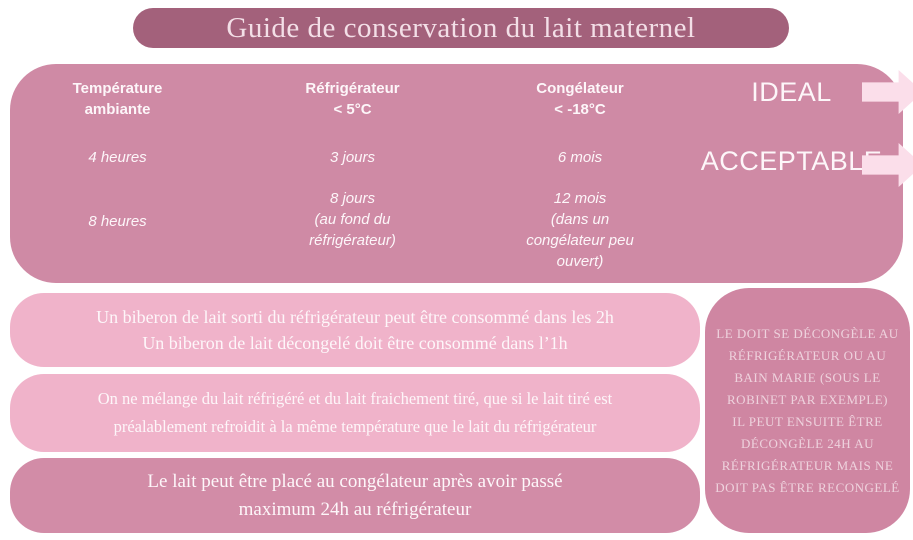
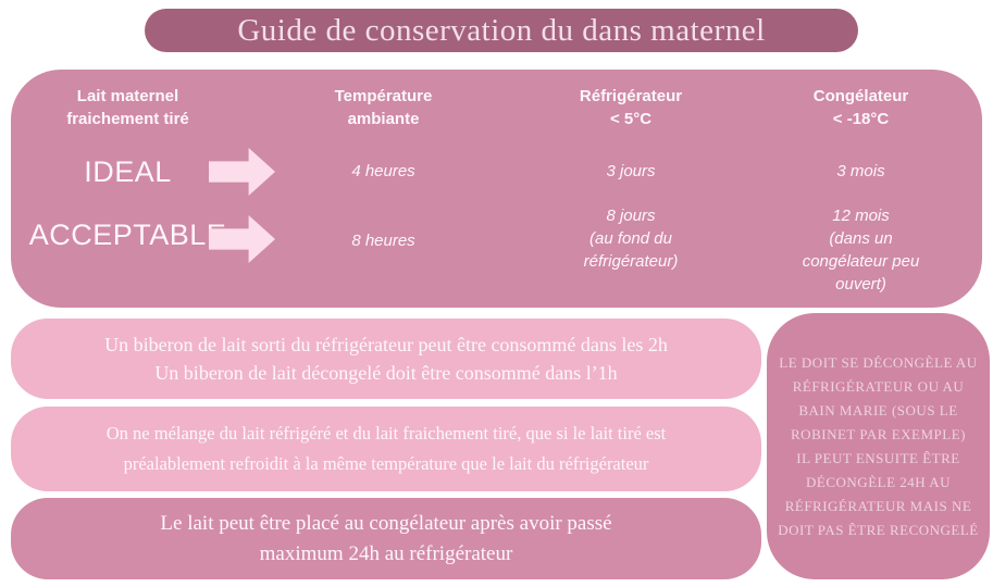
- Guide de conservation du lait maternel
+ Guide de conservation du dans maternel
+ Lait maternel
+ fraichement tiré
  Température
  ambiante
  Réfrigérateur
  < 5°C
  Congélateur
  < -18°C
  IDEAL
  4 heures
  3 jours
- 6 mois
+ 3 mois
  ACCEPTABL
  8 heures
  8 jours
  (au fond du
  réfrigérateur)
  12 mois
  (dans un
  congélateur peu
  ouvert)
  Un biberon de lait sorti du réfrigérateur peut être consommé dans les 2h
  Un biberon de lait décongelé doit être consommé dans l’1h
  On ne mélange du lait réfrigéré et du lait fraichement tiré, que si le lait tiré est
  préalablement refroidit à la même température que le lait du réfrigérateur
  Le lait peut être placé au congélateur après avoir passé
  maximum 24h au réfrigérateur
  LE DOIT SE DÉCONGÈLE AU RÉFRIGÉRATEUR OU AU BAIN MARIE (SOUS LE ROBINET PAR EXEMPLE)
  IL PEUT ENSUITE ÊTRE DÉCONGÈLE 24H AU RÉFRIGÉRATEUR MAIS NE DOIT PAS ÊTRE RECONGELÉ
